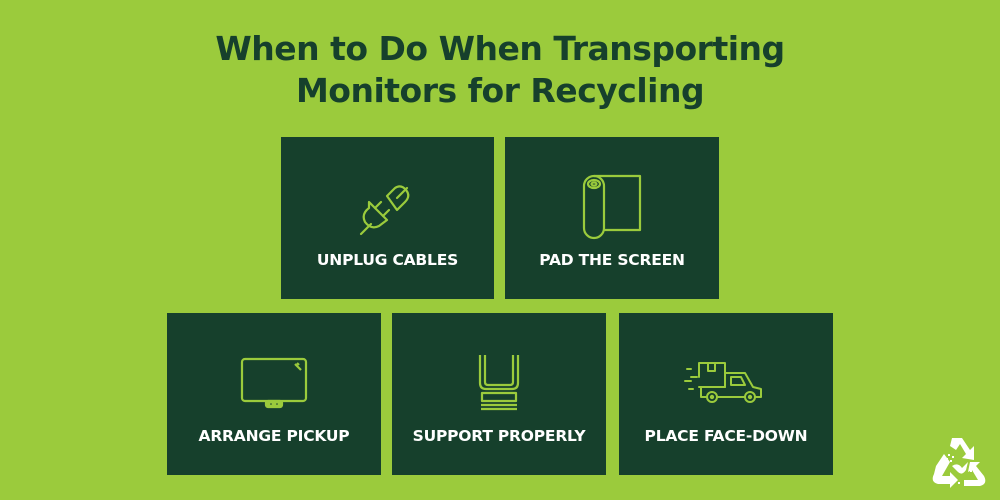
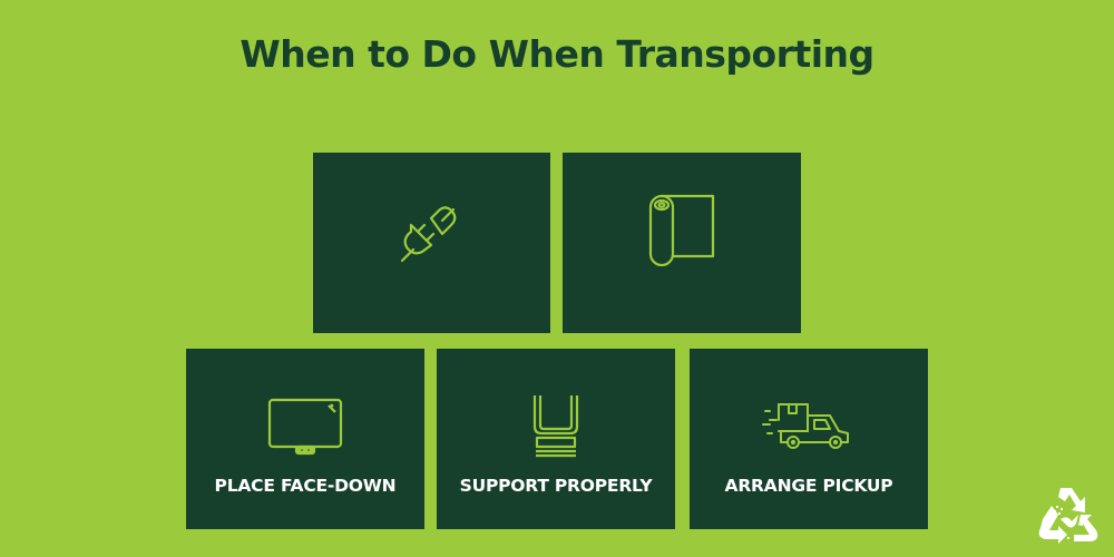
  When to Do When Transporting
- Monitors for Recycling
- UNPLUG CABLES
- PAD THE SCREEN
- ARRANGE PICKUP
+ PLACE FACE-DOWN
  SUPPORT PROPERLY
- PLACE FACE-DOWN
+ ARRANGE PICKUP
